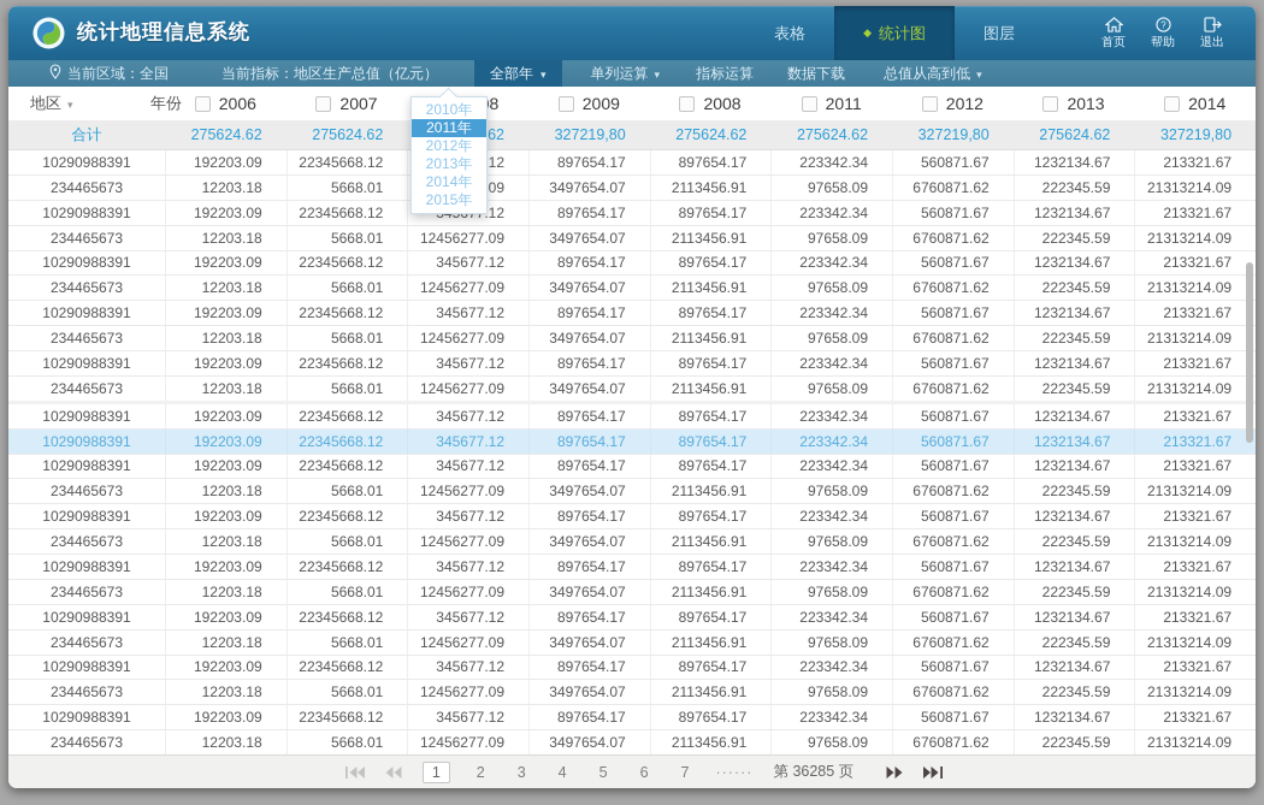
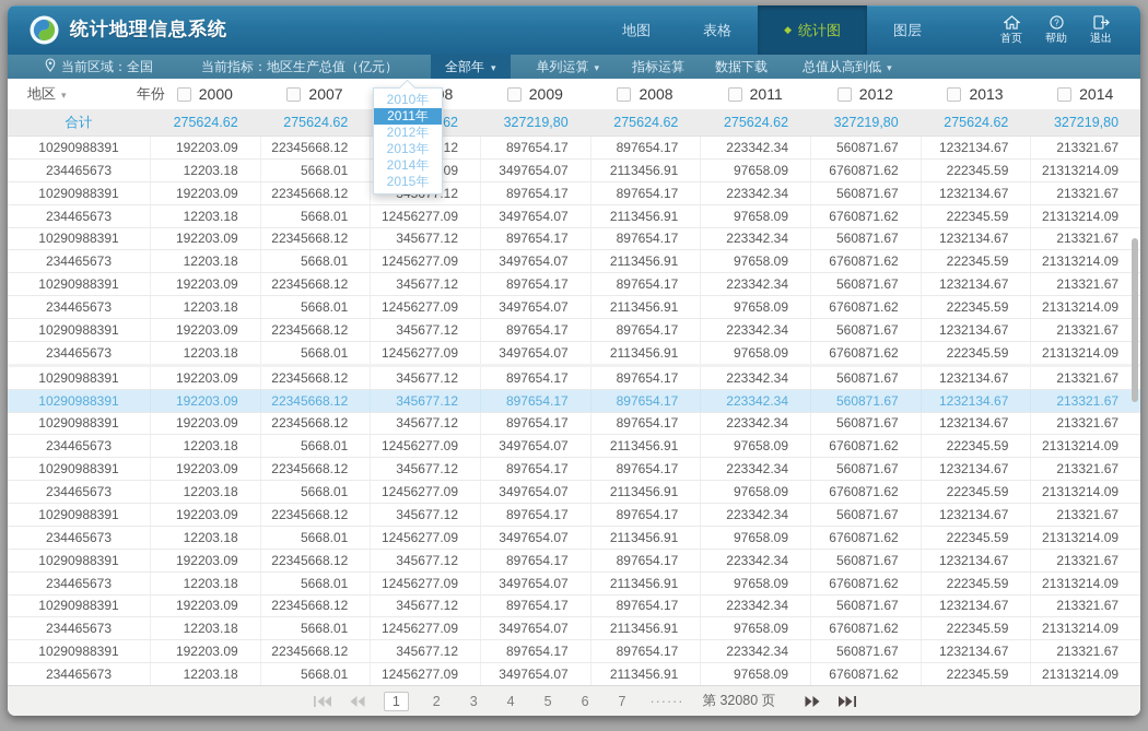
  统计地理信息系统
+ 地图
  表格
  ◆
  统计图
  图层
  首页
  ?
  帮助
  退出
  当前区域：全国
  当前指标：地区生产总值（亿元）
  全部年
  ▾
  单列运算
  ▾
  指标运算
  数据下载
  总值从高到低
  ▾
  地区
  ▾
  年份
- 2006
+ 2000
  2007
  2009
  2008
  2011
  2012
  2013
  2014
  合计
  275624.62
  275624.62
  327219,80
  275624.62
  275624.62
  327219,80
  275624.62
  327219,80
  10290988391
  192203.09
  22345668.12
  897654.17
  897654.17
  223342.34
  560871.67
  1232134.67
  213321.67
  234465673
  12203.18
  5668.01
  3497654.07
  2113456.91
  97658.09
  6760871.62
  222345.59
  21313214.09
  10290988391
  192203.09
  22345668.12
  897654.17
  897654.17
  223342.34
  560871.67
  1232134.67
  213321.67
  234465673
  12203.18
  5668.01
  12456277.09
  3497654.07
  2113456.91
  97658.09
  6760871.62
  222345.59
  21313214.09
  10290988391
  192203.09
  22345668.12
  345677.12
  897654.17
  897654.17
  223342.34
  560871.67
  1232134.67
  213321.67
  234465673
  12203.18
  5668.01
  12456277.09
  3497654.07
  2113456.91
  97658.09
  6760871.62
  222345.59
  21313214.09
  10290988391
  192203.09
  22345668.12
  345677.12
  897654.17
  897654.17
  223342.34
  560871.67
  1232134.67
  213321.67
  234465673
  12203.18
  5668.01
  12456277.09
  3497654.07
  2113456.91
  97658.09
  6760871.62
  222345.59
  21313214.09
  10290988391
  192203.09
  22345668.12
  345677.12
  897654.17
  897654.17
  223342.34
  560871.67
  1232134.67
  213321.67
  234465673
  12203.18
  5668.01
  12456277.09
  3497654.07
  2113456.91
  97658.09
  6760871.62
  222345.59
  21313214.09
  10290988391
  192203.09
  22345668.12
  345677.12
  897654.17
  897654.17
  223342.34
  560871.67
  1232134.67
  213321.67
  10290988391
  192203.09
  22345668.12
  345677.12
  897654.17
  897654.17
  223342.34
  560871.67
  1232134.67
  213321.67
  10290988391
  192203.09
  22345668.12
  345677.12
  897654.17
  897654.17
  223342.34
  560871.67
  1232134.67
  213321.67
  234465673
  12203.18
  5668.01
  12456277.09
  3497654.07
  2113456.91
  97658.09
  6760871.62
  222345.59
  21313214.09
  10290988391
  192203.09
  22345668.12
  345677.12
  897654.17
  897654.17
  223342.34
  560871.67
  1232134.67
  213321.67
  234465673
  12203.18
  5668.01
  12456277.09
  3497654.07
  2113456.91
  97658.09
  6760871.62
  222345.59
  21313214.09
  10290988391
  192203.09
  22345668.12
  345677.12
  897654.17
  897654.17
  223342.34
  560871.67
  1232134.67
  213321.67
  234465673
  12203.18
  5668.01
  12456277.09
  3497654.07
  2113456.91
  97658.09
  6760871.62
  222345.59
  21313214.09
  10290988391
  192203.09
  22345668.12
  345677.12
  897654.17
  897654.17
  223342.34
  560871.67
  1232134.67
  213321.67
  234465673
  12203.18
  5668.01
  12456277.09
  3497654.07
  2113456.91
  97658.09
  6760871.62
  222345.59
  21313214.09
  10290988391
  192203.09
  22345668.12
  345677.12
  897654.17
  897654.17
  223342.34
  560871.67
  1232134.67
  213321.67
  234465673
  12203.18
  5668.01
  12456277.09
  3497654.07
  2113456.91
  97658.09
  6760871.62
  222345.59
  21313214.09
  10290988391
  192203.09
  22345668.12
  345677.12
  897654.17
  897654.17
  223342.34
  560871.67
  1232134.67
  213321.67
  234465673
  12203.18
  5668.01
  12456277.09
  3497654.07
  2113456.91
  97658.09
  6760871.62
  222345.59
  21313214.09
  1
  2
  3
  4
  5
  6
  7
  ······
- 第 36285 页
+ 第 32080 页
  2010年
  2011年
  2012年
  2013年
  2014年
  2015年
